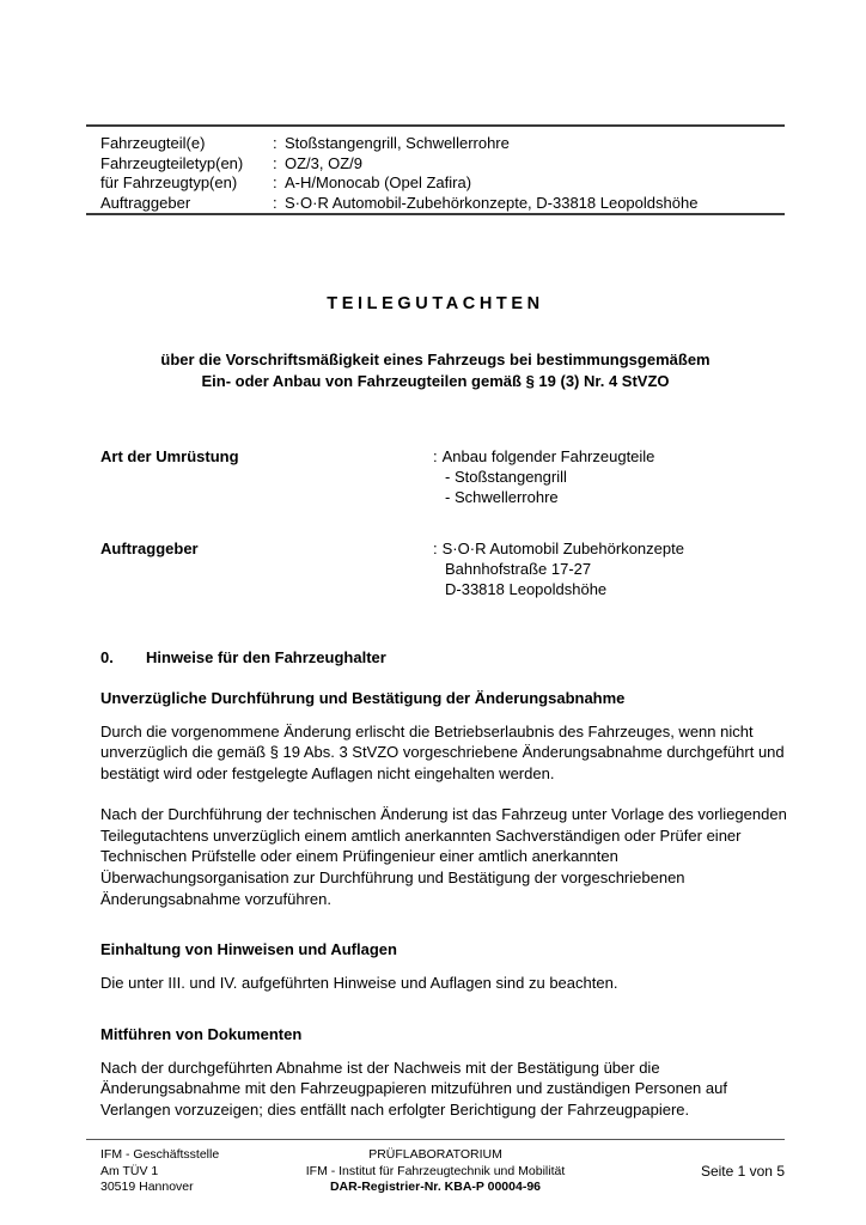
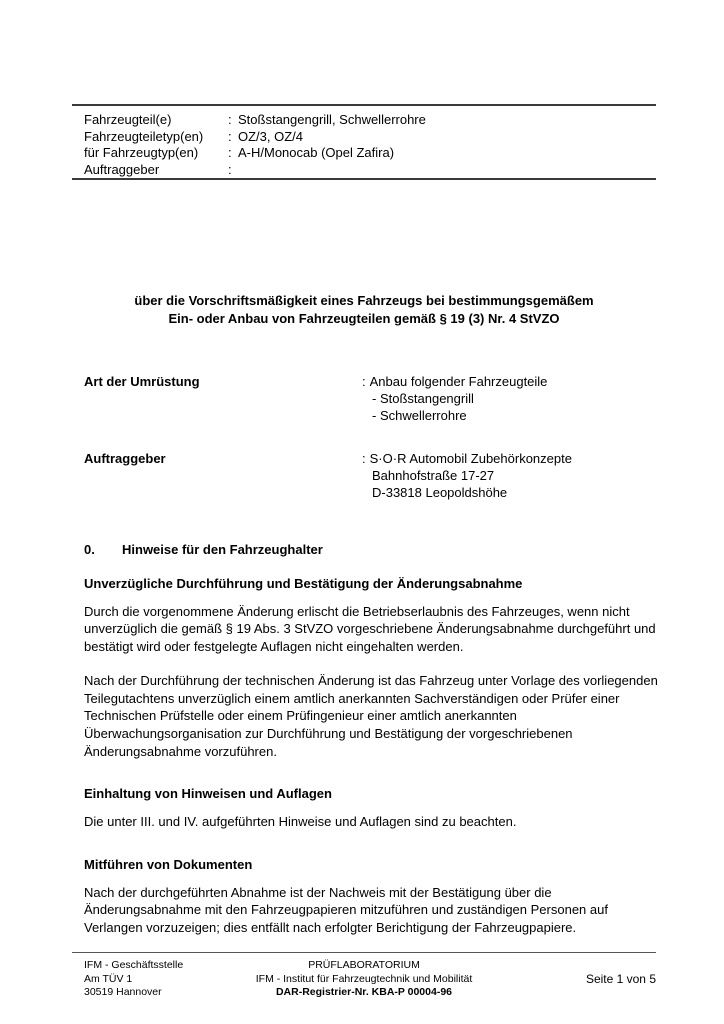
  Fahrzeugteil(e)
  :
  Stoßstangengrill, Schwellerrohre
  Fahrzeugteiletyp(en)
  :
- OZ/3, OZ/9
+ OZ/3, OZ/4
  für Fahrzeugtyp(en)
  :
  A-H/Monocab (Opel Zafira)
  Auftraggeber
  :
- S·O·R Automobil-Zubehörkonzepte, D-33818 Leopoldshöhe
- TEILEGUTACHTEN
  über die Vorschriftsmäßigkeit eines Fahrzeugs bei bestimmungsgemäßem
  Ein- oder Anbau von Fahrzeugteilen gemäß § 19 (3) Nr. 4 StVZO
  Art der Umrüstung
  : Anbau folgender Fahrzeugteile
  - Stoßstangengrill
  - Schwellerrohre
  Auftraggeber
  : S·O·R Automobil Zubehörkonzepte
  Bahnhofstraße 17-27
  D-33818 Leopoldshöhe
  0.
  Hinweise für den Fahrzeughalter
  Unverzügliche Durchführung und Bestätigung der Änderungsabnahme
  Durch die vorgenommene Änderung erlischt die Betriebserlaubnis des Fahrzeuges, wenn nicht unverzüglich die gemäß § 19 Abs. 3 StVZO vorgeschriebene Änderungsabnahme durchgeführt und bestätigt wird oder festgelegte Auflagen nicht eingehalten werden.
  Nach der Durchführung der technischen Änderung ist das Fahrzeug unter Vorlage des vorliegenden Teilegutachtens unverzüglich einem amtlich anerkannten Sachverständigen oder Prüfer einer Technischen Prüfstelle oder einem Prüfingenieur einer amtlich anerkannten Überwachungsorganisation zur Durchführung und Bestätigung der vorgeschriebenen Änderungsabnahme vorzuführen.
  Einhaltung von Hinweisen und Auflagen
  Die unter III. und IV. aufgeführten Hinweise und Auflagen sind zu beachten.
  Mitführen von Dokumenten
  Nach der durchgeführten Abnahme ist der Nachweis mit der Bestätigung über die Änderungsabnahme mit den Fahrzeugpapieren mitzuführen und zuständigen Personen auf Verlangen vorzuzeigen; dies entfällt nach erfolgter Berichtigung der Fahrzeugpapiere.
  IFM - Geschäftsstelle
  Am TÜV 1
  30519 Hannover
  PRÜFLABORATORIUM
  IFM - Institut für Fahrzeugtechnik und Mobilität
  DAR-Registrier-Nr. KBA-P 00004-96
  Seite 1 von 5
